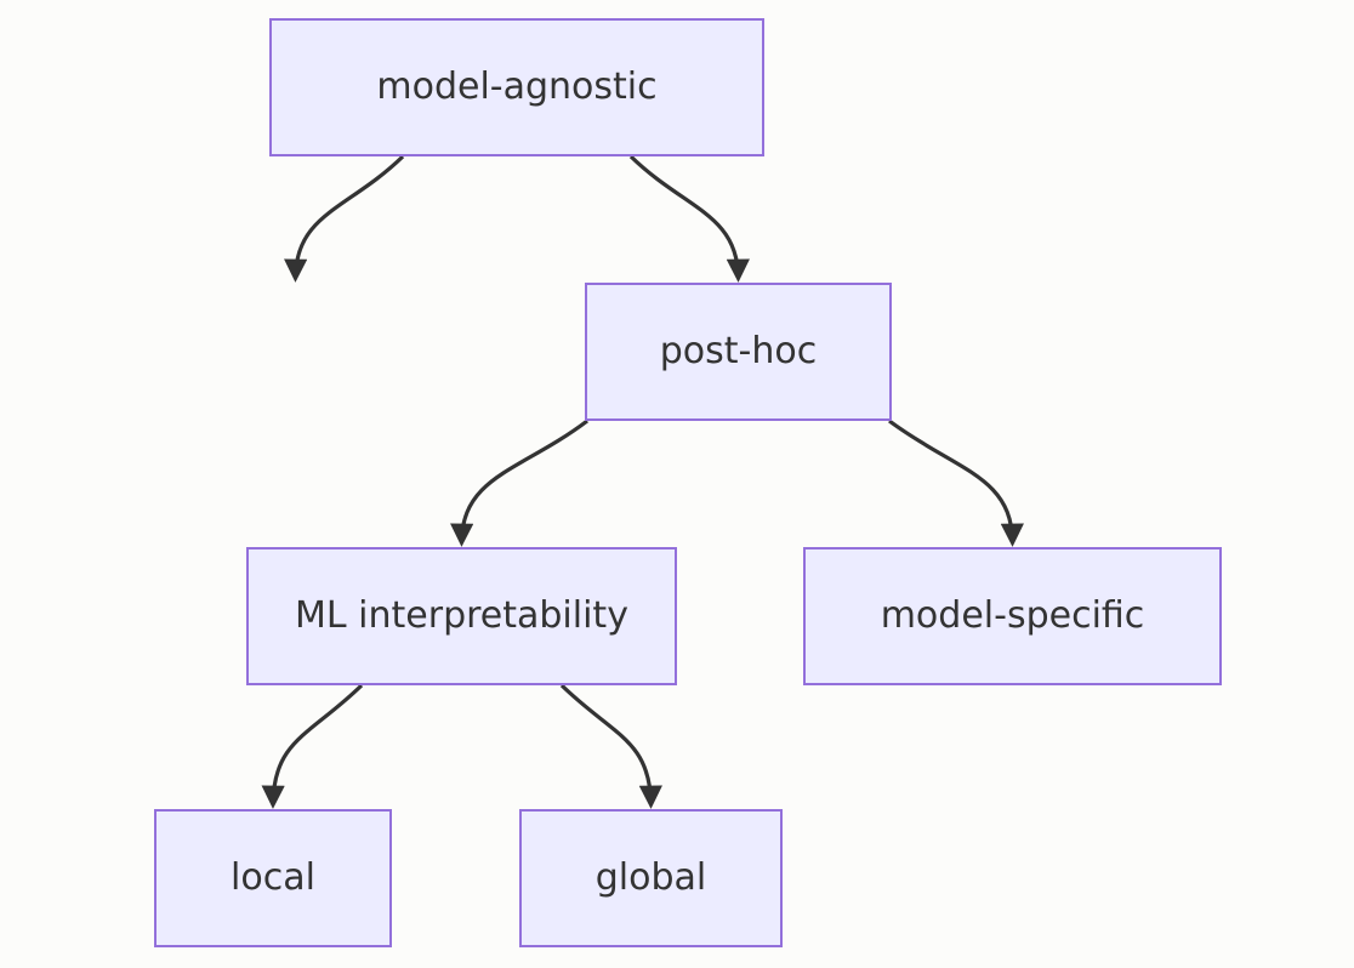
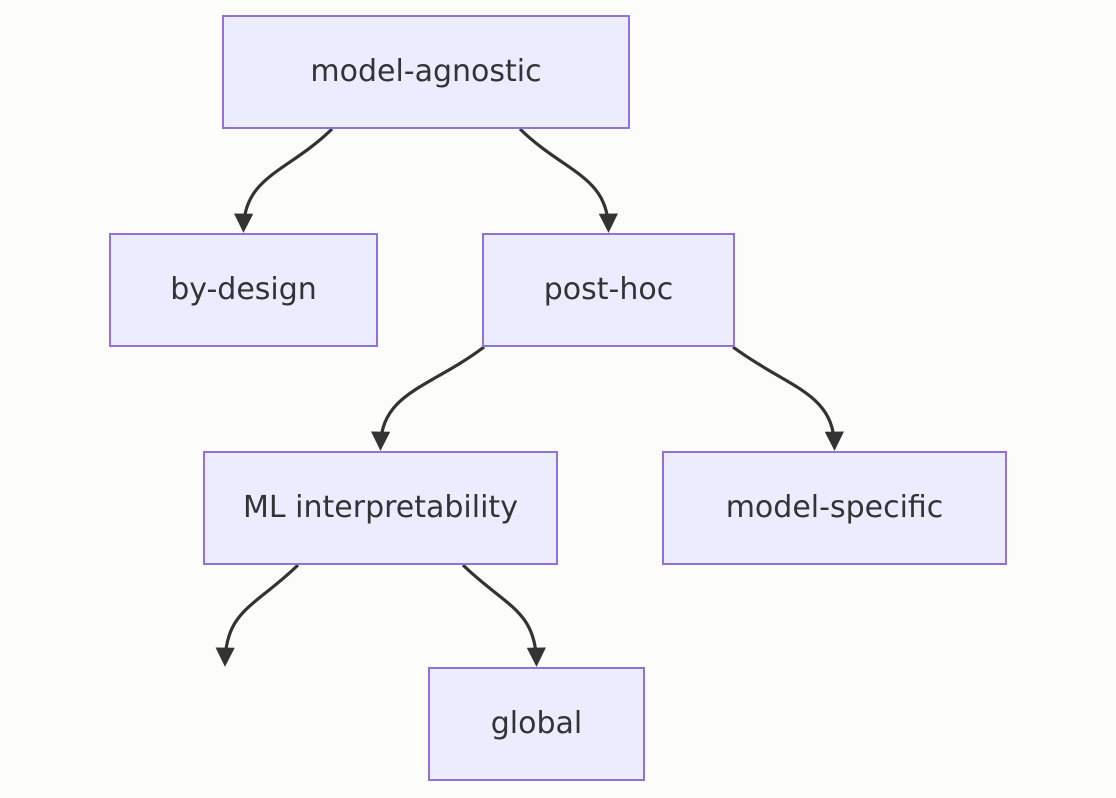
  model-agnostic
+ by-design
  post-hoc
  ML interpretability
  model-specific
- local
  global
